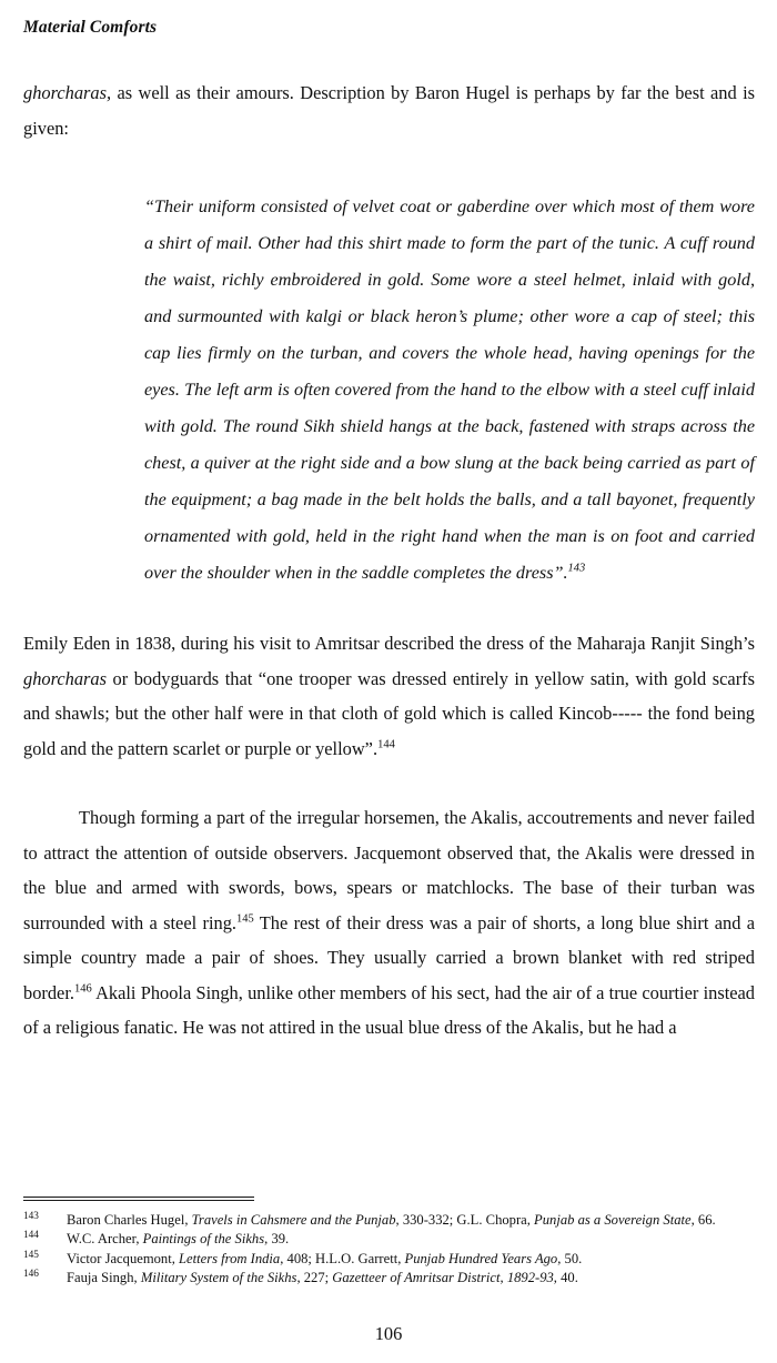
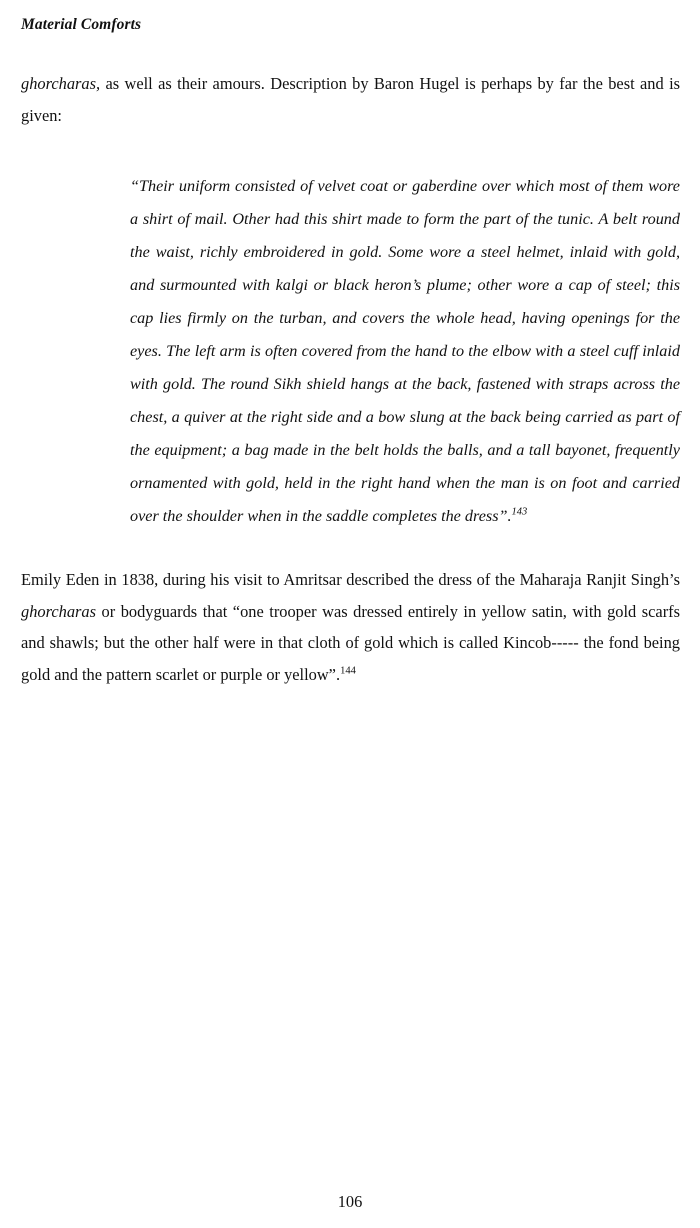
  Material Comforts
  ghorcharas, as well as their amours. Description by Baron Hugel is perhaps by far the best and is given:
- “Their uniform consisted of velvet coat or gaberdine over which most of them wore a shirt of mail. Other had this shirt made to form the part of the tunic. A cuff round the waist, richly embroidered in gold. Some wore a steel helmet, inlaid with gold, and surmounted with kalgi or black heron’s plume; other wore a cap of steel; this cap lies firmly on the turban, and covers the whole head, having openings for the eyes. The left arm is often covered from the hand to the elbow with a steel cuff inlaid with gold. The round Sikh shield hangs at the back, fastened with straps across the chest, a quiver at the right side and a bow slung at the back being carried as part of the equipment; a bag made in the belt holds the balls, and a tall bayonet, frequently ornamented with gold, held in the right hand when the man is on foot and carried over the shoulder when in the saddle completes the dress”.143
+ “Their uniform consisted of velvet coat or gaberdine over which most of them wore a shirt of mail. Other had this shirt made to form the part of the tunic. A belt round the waist, richly embroidered in gold. Some wore a steel helmet, inlaid with gold, and surmounted with kalgi or black heron’s plume; other wore a cap of steel; this cap lies firmly on the turban, and covers the whole head, having openings for the eyes. The left arm is often covered from the hand to the elbow with a steel cuff inlaid with gold. The round Sikh shield hangs at the back, fastened with straps across the chest, a quiver at the right side and a bow slung at the back being carried as part of the equipment; a bag made in the belt holds the balls, and a tall bayonet, frequently ornamented with gold, held in the right hand when the man is on foot and carried over the shoulder when in the saddle completes the dress”.143
  Emily Eden in 1838, during his visit to Amritsar described the dress of the Maharaja Ranjit Singh’s ghorcharas or bodyguards that “one trooper was dressed entirely in yellow satin, with gold scarfs and shawls; but the other half were in that cloth of gold which is called Kincob----- the fond being gold and the pattern scarlet or purple or yellow”.144
- Though forming a part of the irregular horsemen, the Akalis, accoutrements and never failed to attract the attention of outside observers. Jacquemont observed that, the Akalis were dressed in the blue and armed with swords, bows, spears or matchlocks. The base of their turban was surrounded with a steel ring.145 The rest of their dress was a pair of shorts, a long blue shirt and a simple country made a pair of shoes. They usually carried a brown blanket with red striped border.146 Akali Phoola Singh, unlike other members of his sect, had the air of a true courtier instead of a religious fanatic. He was not attired in the usual blue dress of the Akalis, but he had a
- 143
- Baron Charles Hugel, Travels in Cahsmere and the Punjab, 330-332; G.L. Chopra, Punjab as a Sovereign State, 66.
- 144
- W.C. Archer, Paintings of the Sikhs, 39.
- 145
- Victor Jacquemont, Letters from India, 408; H.L.O. Garrett, Punjab Hundred Years Ago, 50.
- 146
- Fauja Singh, Military System of the Sikhs, 227; Gazetteer of Amritsar District, 1892-93, 40.
  106
